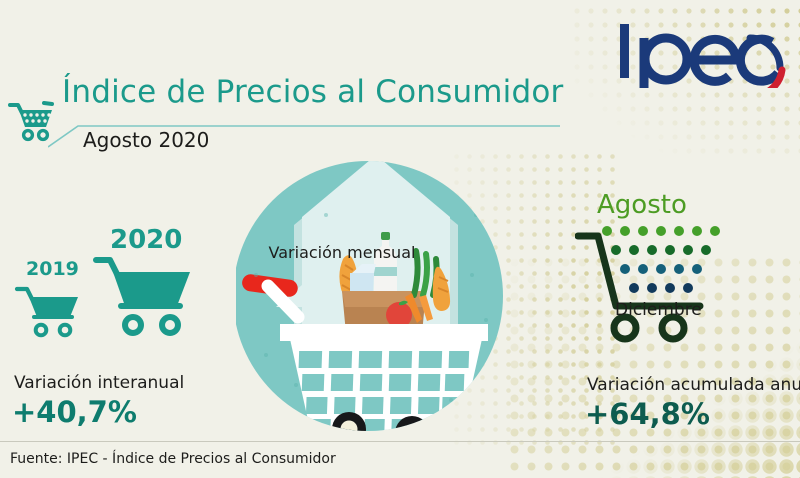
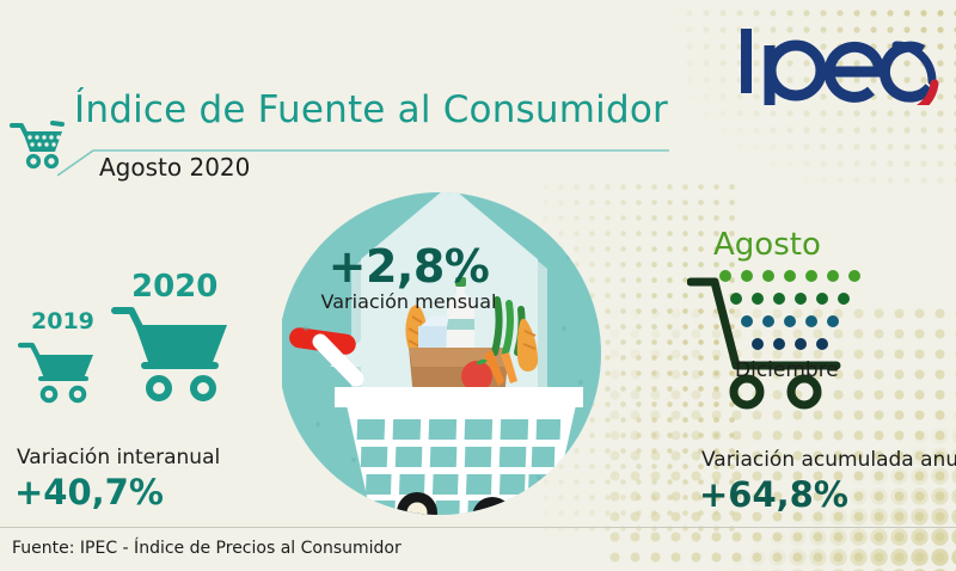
- Índice de Precios al Consumidor
+ Índice de Fuente al Consumidor
  Agosto 2020
  2019
  2020
  Variación interanual
  +40,7%
+ +2,8%
  Variación mensual
  Agosto
  Diciembre
  Variación acumulada anu
  +64,8%
  Fuente: IPEC - Índice de Precios al Consumidor
